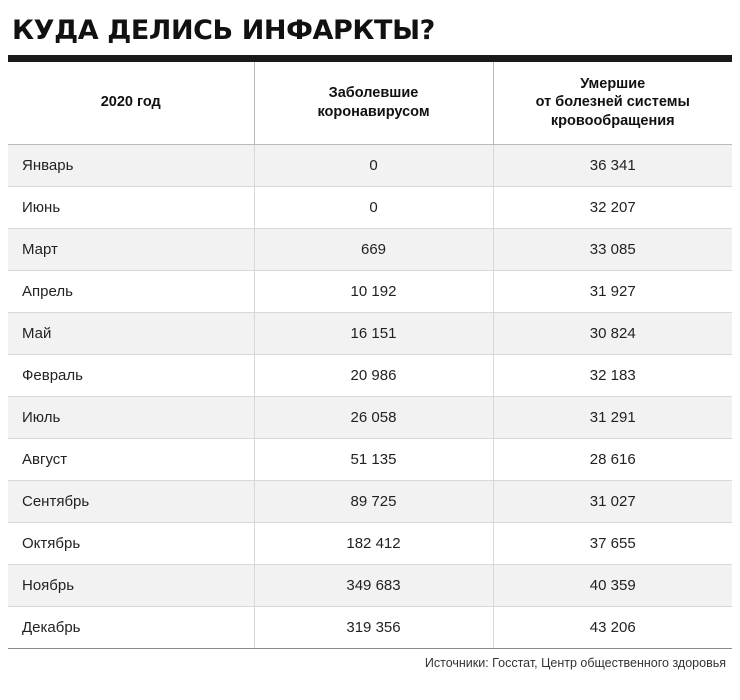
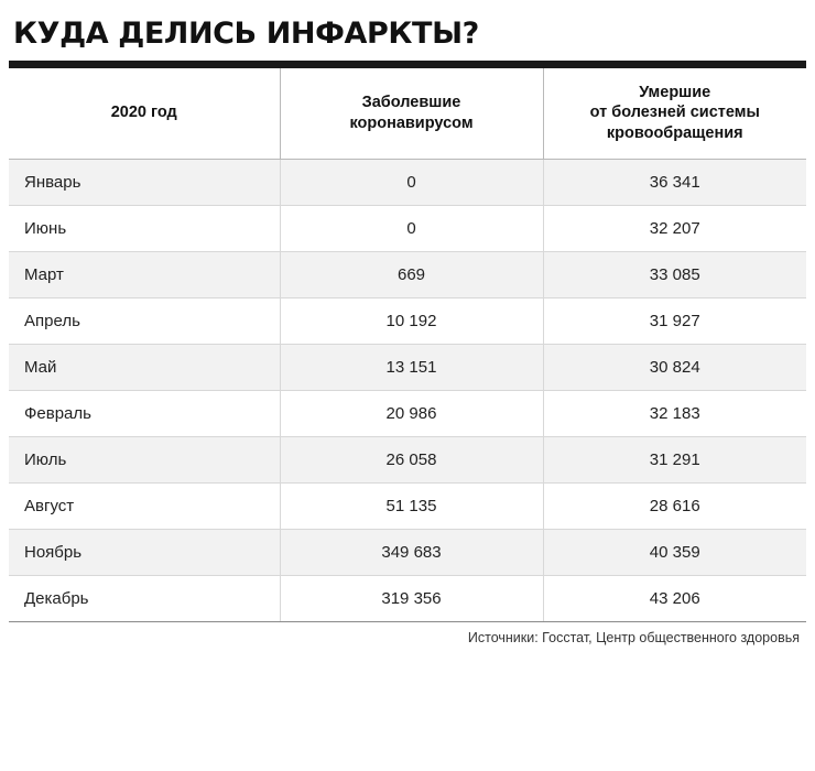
  КУДА ДЕЛИСЬ ИНФАРКТЫ?
  2020 год	Заболевшие коронавирусом	Умершие от болезней системы кровообращения
  Январь	0	36 341
  Июнь	0	32 207
  Март	669	33 085
  Апрель	10 192	31 927
- Май	16 151	30 824
+ Май	13 151	30 824
  Февраль	20 986	32 183
  Июль	26 058	31 291
  Август	51 135	28 616
- Сентябрь	89 725	31 027
- Октябрь	182 412	37 655
  Ноябрь	349 683	40 359
  Декабрь	319 356	43 206
  Источники: Госстат, Центр общественного здоровья
